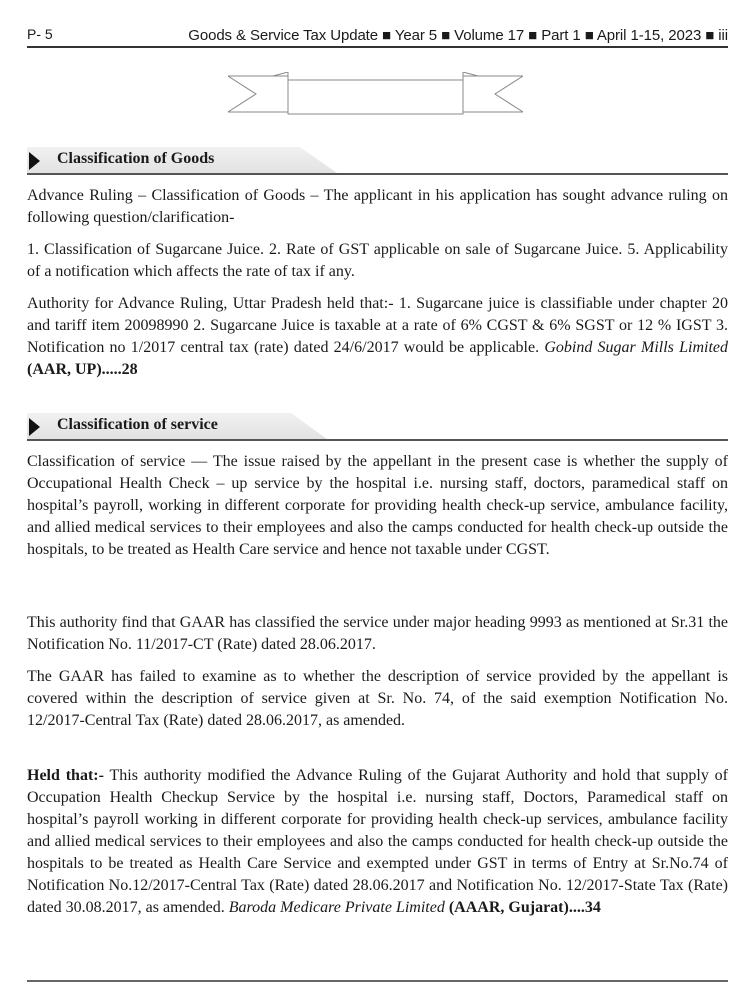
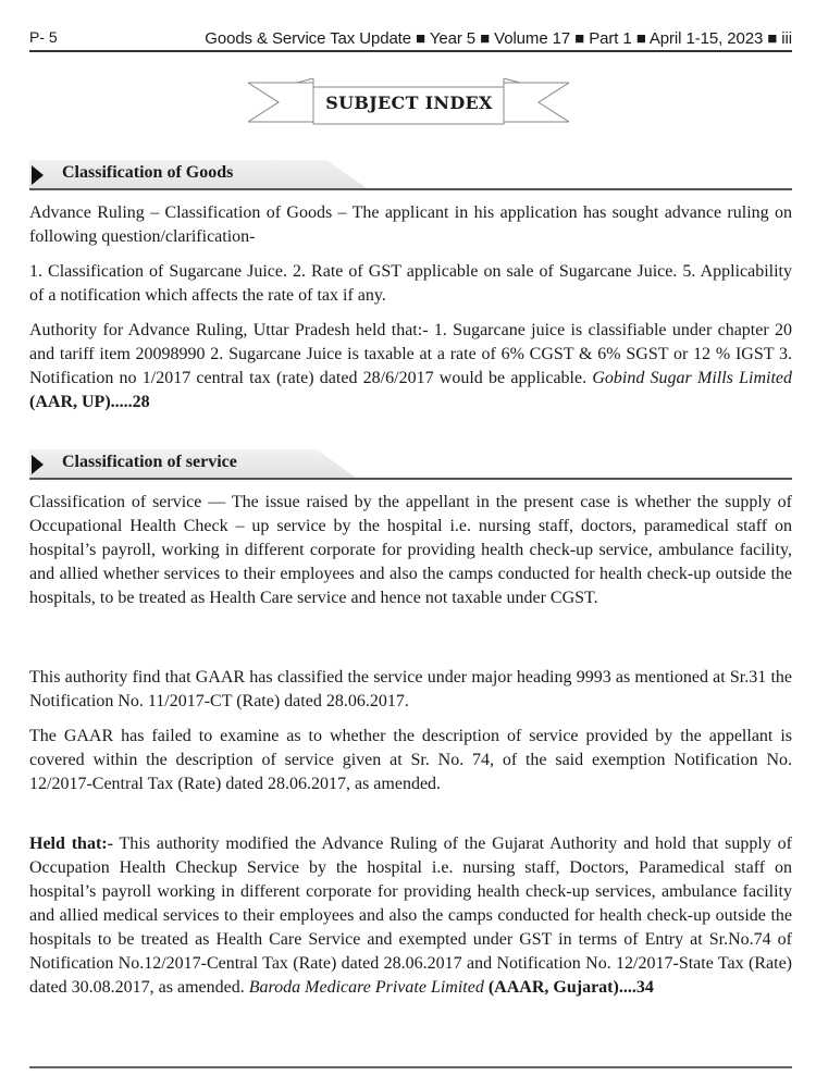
  P- 5
  Goods & Service Tax Update ■ Year 5 ■ Volume 17 ■ Part 1 ■ April 1-15, 2023 ■ iii
+ SUBJECT INDEX
  Classification of Goods
  Advance Ruling – Classification of Goods – The applicant in his application has sought advance ruling on following question/clarification-
  1. Classification of Sugarcane Juice. 2. Rate of GST applicable on sale of Sugarcane Juice. 5. Applicability of a notification which affects the rate of tax if any.
- Authority for Advance Ruling, Uttar Pradesh held that:- 1. Sugarcane juice is classifiable under chapter 20 and tariff item 20098990 2. Sugarcane Juice is taxable at a rate of 6% CGST & 6% SGST or 12 % IGST 3. Notification no 1/2017 central tax (rate) dated 24/6/2017 would be applicable. Gobind Sugar Mills Limited (AAR, UP).....28
+ Authority for Advance Ruling, Uttar Pradesh held that:- 1. Sugarcane juice is classifiable under chapter 20 and tariff item 20098990 2. Sugarcane Juice is taxable at a rate of 6% CGST & 6% SGST or 12 % IGST 3. Notification no 1/2017 central tax (rate) dated 28/6/2017 would be applicable. Gobind Sugar Mills Limited (AAR, UP).....28
  Classification of service
- Classification of service — The issue raised by the appellant in the present case is whether the supply of Occupational Health Check – up service by the hospital i.e. nursing staff, doctors, paramedical staff on hospital’s payroll, working in different corporate for providing health check-up service, ambulance facility, and allied medical services to their employees and also the camps conducted for health check-up outside the hospitals, to be treated as Health Care service and hence not taxable under CGST.
+ Classification of service — The issue raised by the appellant in the present case is whether the supply of Occupational Health Check – up service by the hospital i.e. nursing staff, doctors, paramedical staff on hospital’s payroll, working in different corporate for providing health check-up service, ambulance facility, and allied whether services to their employees and also the camps conducted for health check-up outside the hospitals, to be treated as Health Care service and hence not taxable under CGST.
  This authority find that GAAR has classified the service under major heading 9993 as mentioned at Sr.31 the Notification No. 11/2017-CT (Rate) dated 28.06.2017.
  The GAAR has failed to examine as to whether the description of service provided by the appellant is covered within the description of service given at Sr. No. 74, of the said exemption Notification No. 12/2017-Central Tax (Rate) dated 28.06.2017, as amended.
  Held that:- This authority modified the Advance Ruling of the Gujarat Authority and hold that supply of Occupation Health Checkup Service by the hospital i.e. nursing staff, Doctors, Paramedical staff on hospital’s payroll working in different corporate for providing health check-up services, ambulance facility and allied medical services to their employees and also the camps conducted for health check-up outside the hospitals to be treated as Health Care Service and exempted under GST in terms of Entry at Sr.No.74 of Notification No.12/2017-Central Tax (Rate) dated 28.06.2017 and Notification No. 12/2017-State Tax (Rate) dated 30.08.2017, as amended. Baroda Medicare Private Limited (AAAR, Gujarat)....34
